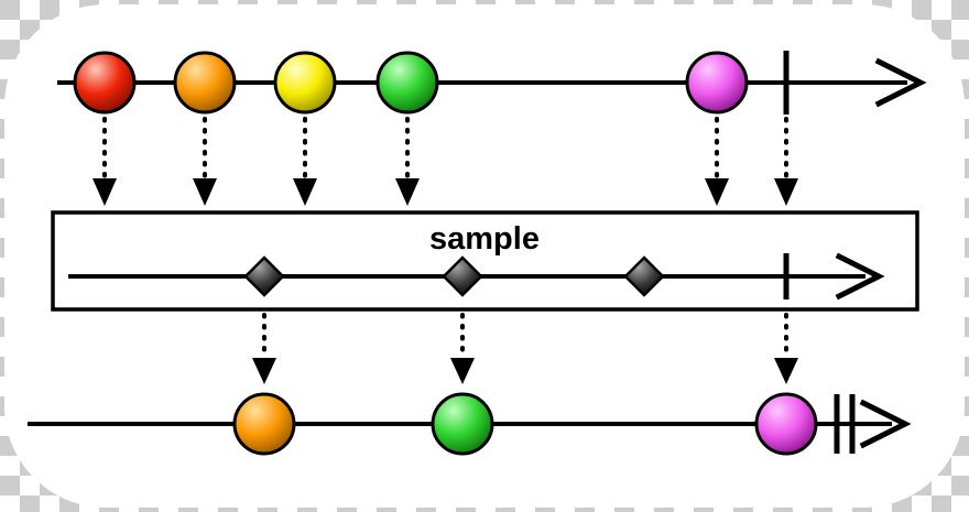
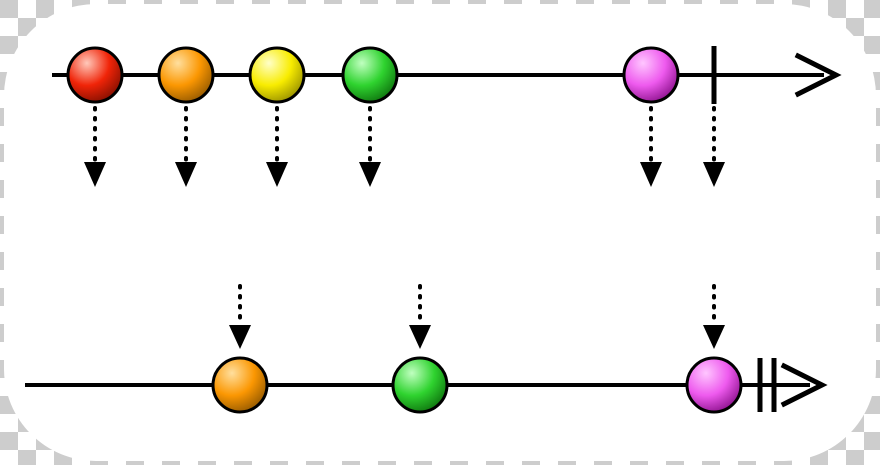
- sample
